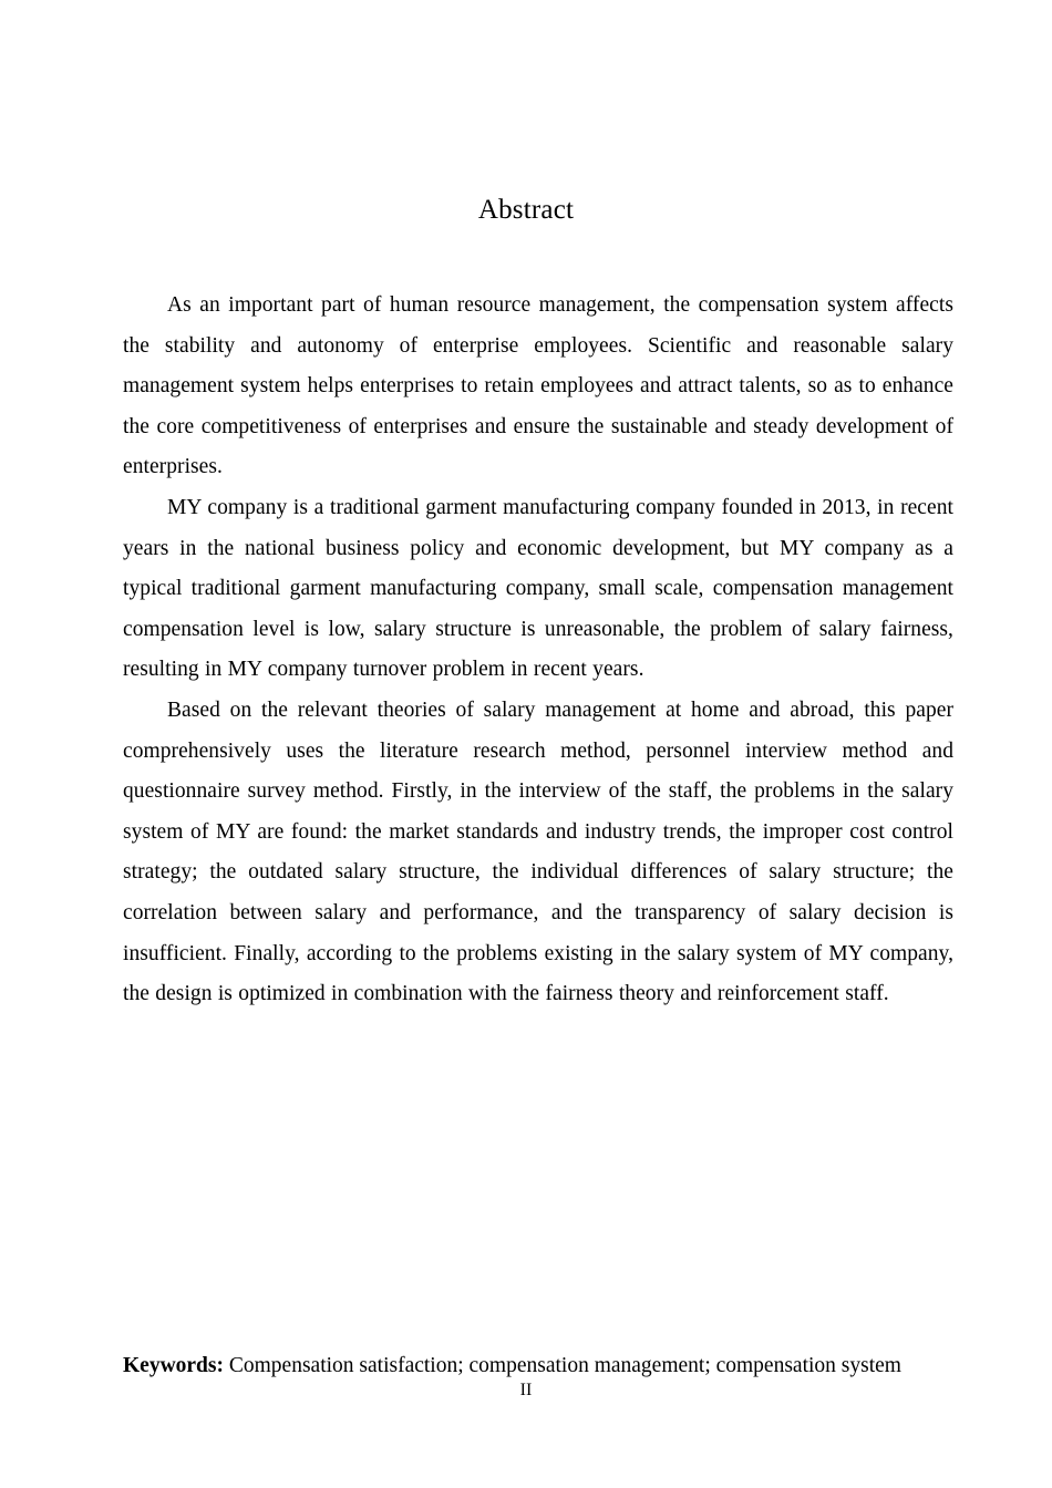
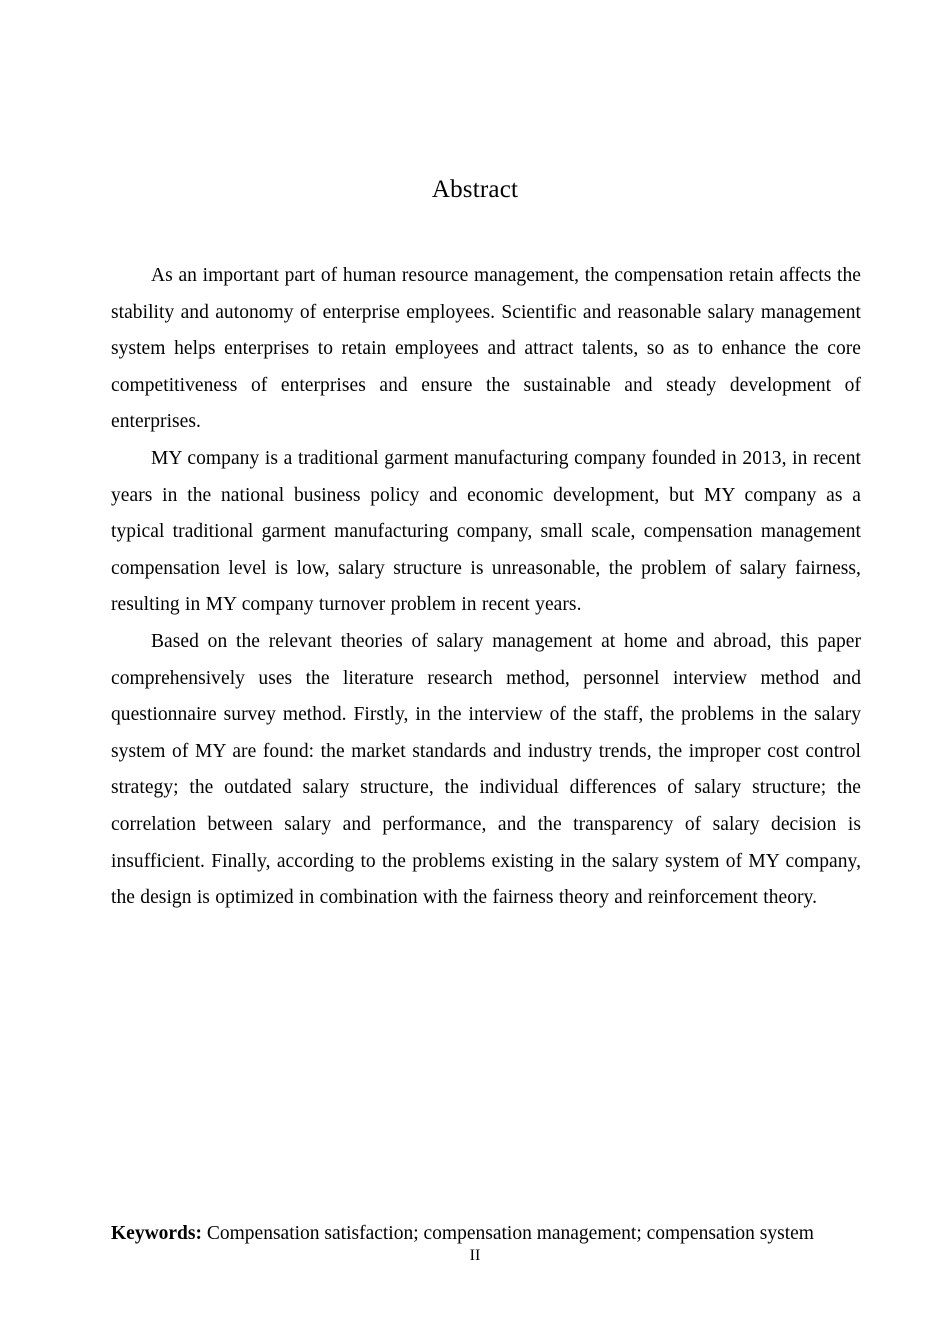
  Abstract
- As an important part of human resource management, the compensation system affects the stability and autonomy of enterprise employees. Scientific and reasonable salary management system helps enterprises to retain employees and attract talents, so as to enhance the core competitiveness of enterprises and ensure the sustainable and steady development of enterprises.
+ As an important part of human resource management, the compensation retain affects the stability and autonomy of enterprise employees. Scientific and reasonable salary management system helps enterprises to retain employees and attract talents, so as to enhance the core competitiveness of enterprises and ensure the sustainable and steady development of enterprises.
  MY company is a traditional garment manufacturing company founded in 2013, in recent years in the national business policy and economic development, but MY company as a typical traditional garment manufacturing company, small scale, compensation management compensation level is low, salary structure is unreasonable, the problem of salary fairness, resulting in MY company turnover problem in recent years.
- Based on the relevant theories of salary management at home and abroad, this paper comprehensively uses the literature research method, personnel interview method and questionnaire survey method. Firstly, in the interview of the staff, the problems in the salary system of MY are found: the market standards and industry trends, the improper cost control strategy; the outdated salary structure, the individual differences of salary structure; the correlation between salary and performance, and the transparency of salary decision is insufficient. Finally, according to the problems existing in the salary system of MY company, the design is optimized in combination with the fairness theory and reinforcement staff.
+ Based on the relevant theories of salary management at home and abroad, this paper comprehensively uses the literature research method, personnel interview method and questionnaire survey method. Firstly, in the interview of the staff, the problems in the salary system of MY are found: the market standards and industry trends, the improper cost control strategy; the outdated salary structure, the individual differences of salary structure; the correlation between salary and performance, and the transparency of salary decision is insufficient. Finally, according to the problems existing in the salary system of MY company, the design is optimized in combination with the fairness theory and reinforcement theory.
  Keywords: Compensation satisfaction; compensation management; compensation system
  II
